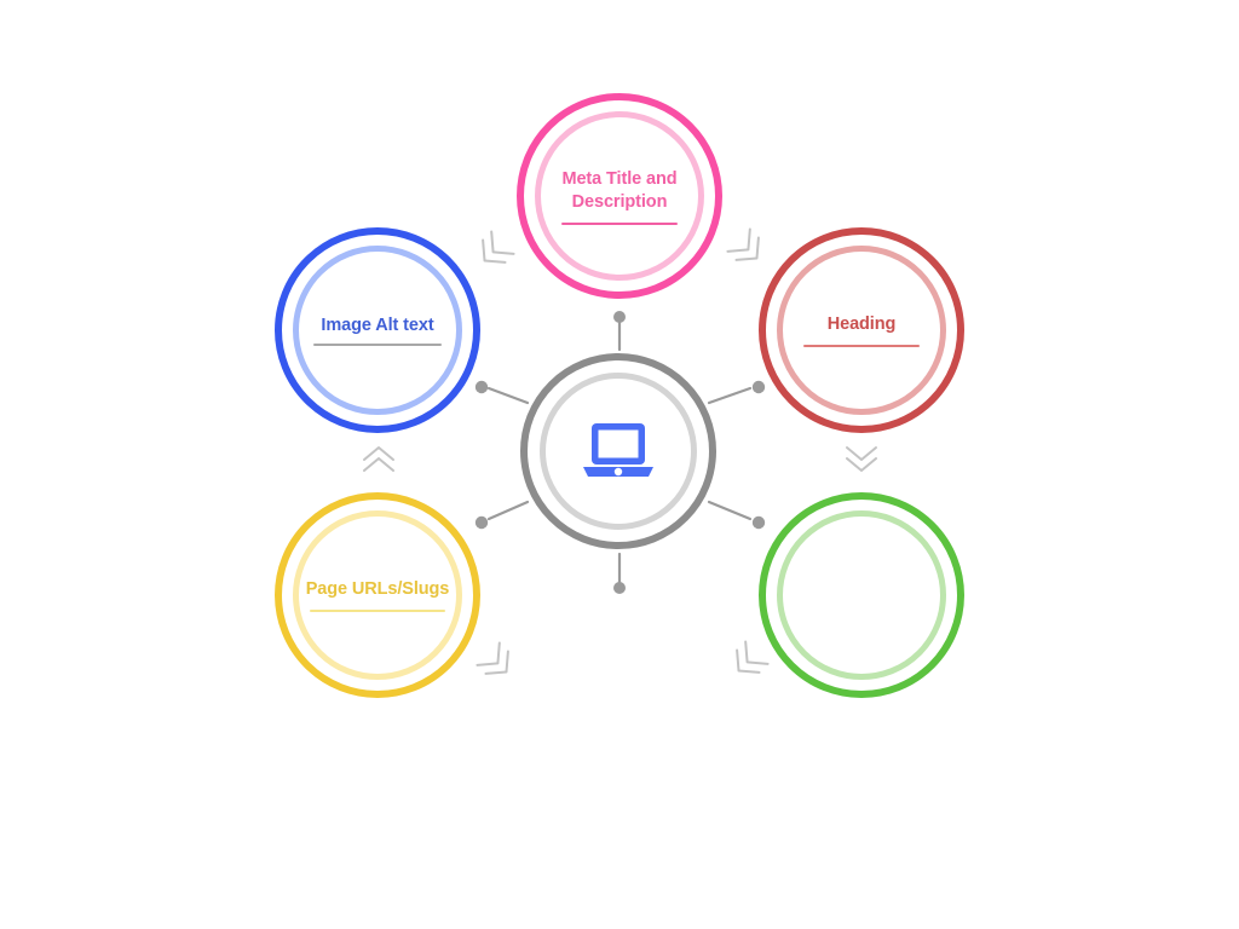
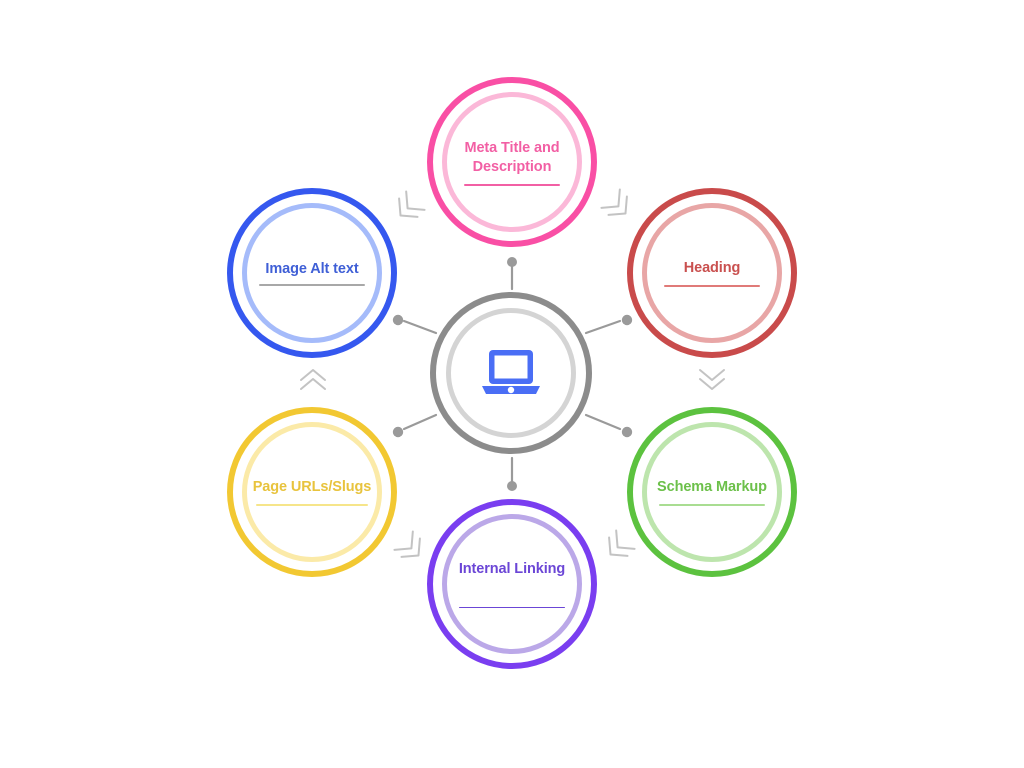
  Meta Title and
  Description
  Heading
+ Schema Markup
+ Internal Linking
  Page URLs/Slugs
  Image Alt text
